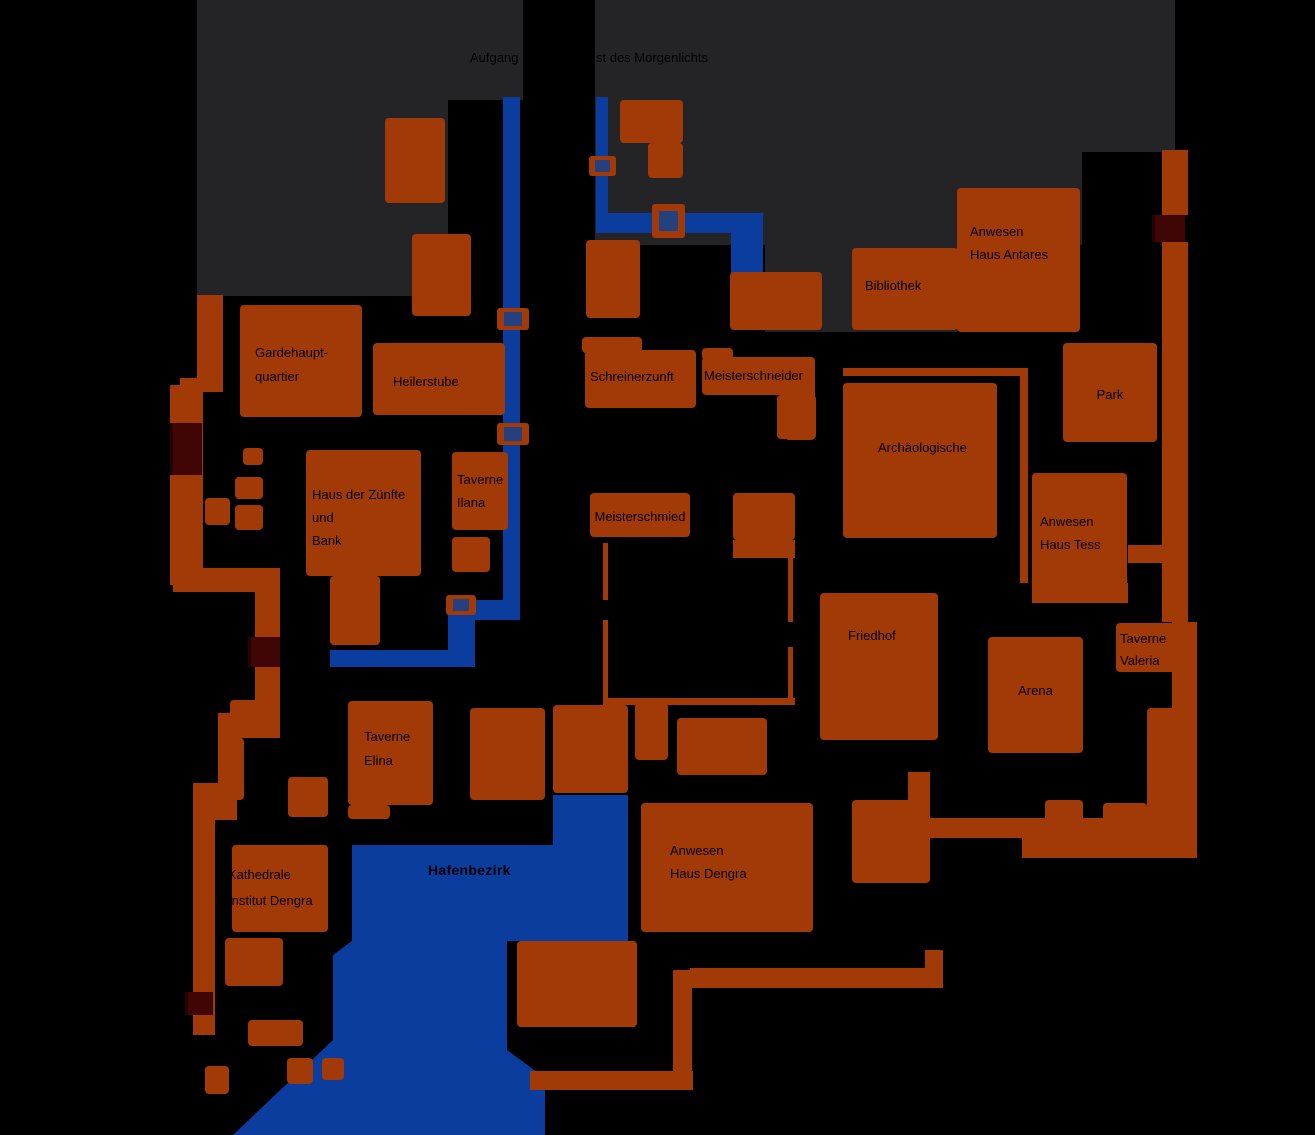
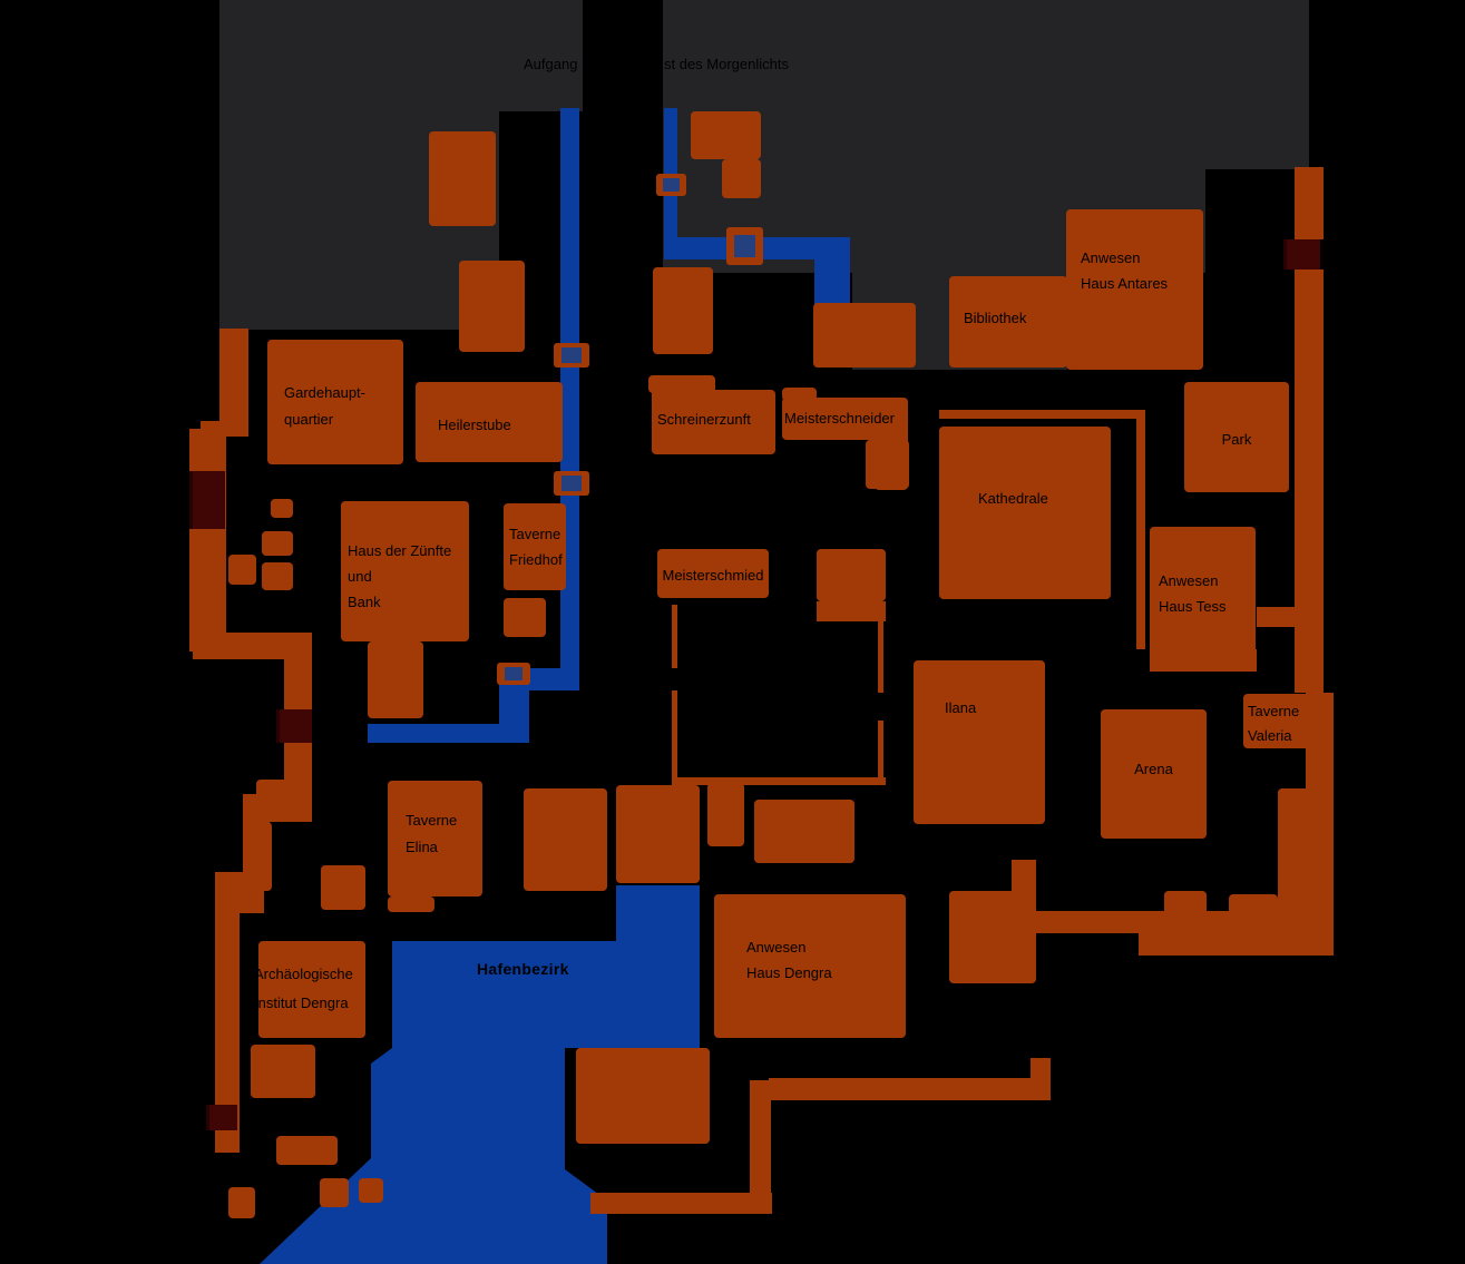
  Gardehaupt-
  quartier
  Heilerstube
  Schreinerzunft
  Meisterschneider
  Bibliothek
  Anwesen
  Haus Antares
  Park
- Archäologische
+ Kathedrale
  Anwesen
  Haus Tess
- Friedhof
+ Ilana
  Taverne
  Valeria
  Arena
  Haus der Zünfte
  und
  Bank
  Taverne
- Ilana
+ Friedhof
  Meisterschmied
  Taverne
  Elina
  Anwesen
  Haus Dengra
- Kathedrale
+ Archäologische
  nstitut Dengra
  Aufgang
  st des Morgenlichts
  Hafenbezirk
